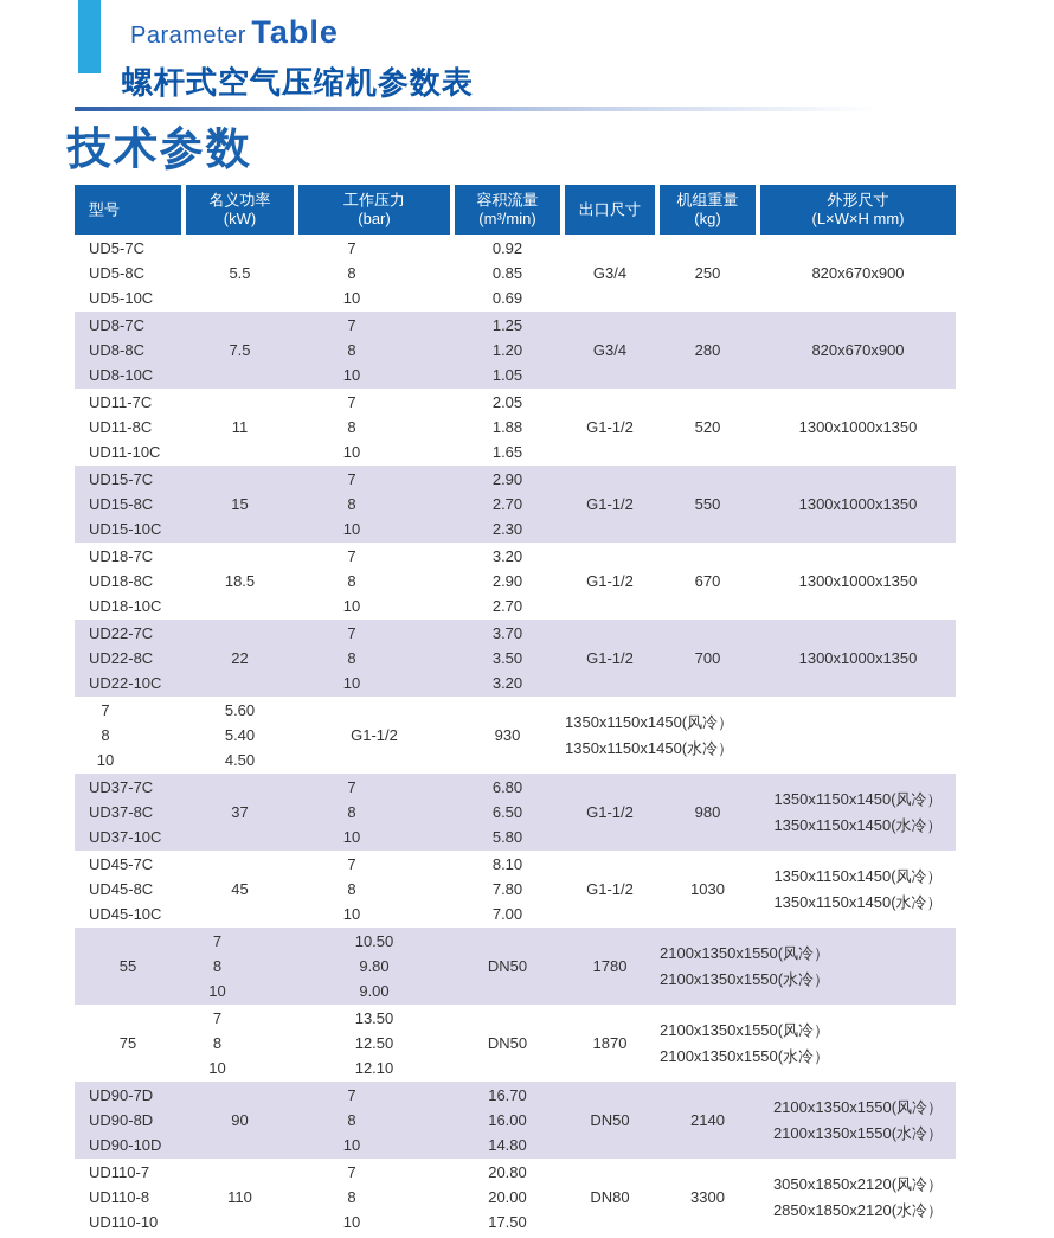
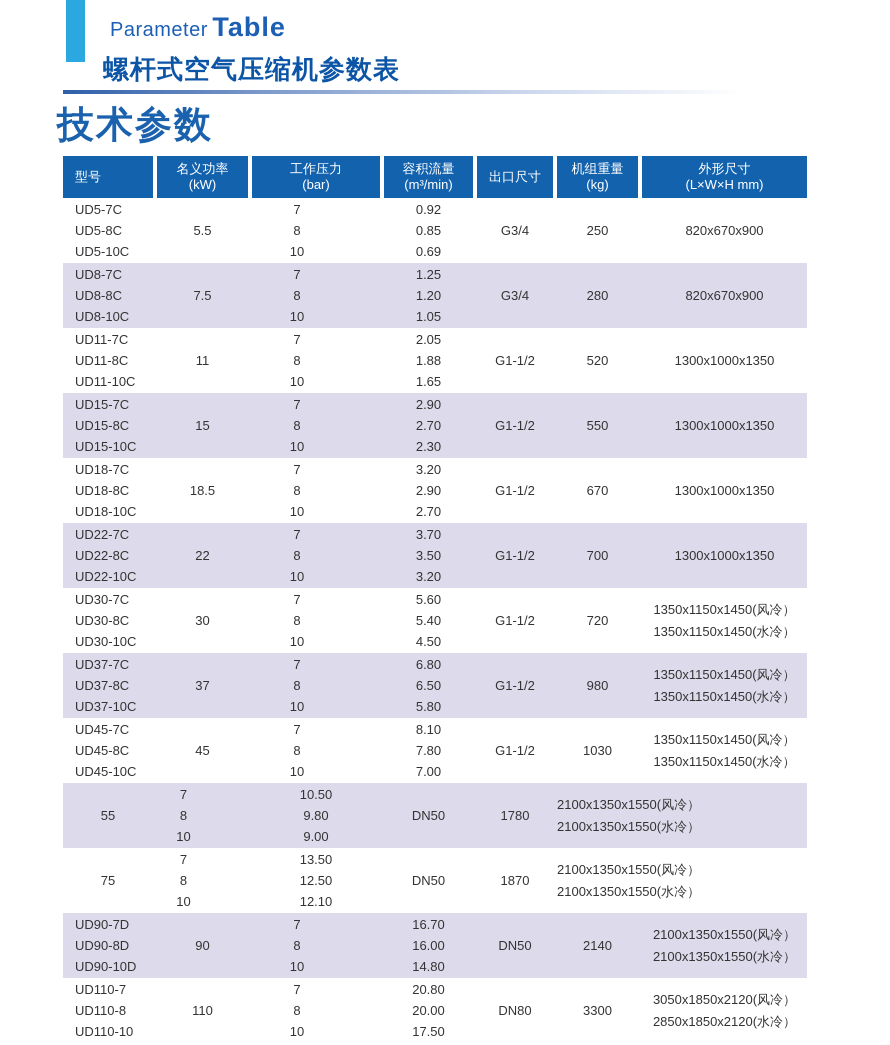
  Parameter Table
  螺杆式空气压缩机参数表
  技术参数
  型号
  名义功率
  (kW)
  工作压力
  (bar)
  容积流量
  (m³/min)
  出口尺寸
  机组重量
  (kg)
  外形尺寸
  (L×W×H mm)
  UD5-7C
  UD5-8C
  UD5-10C
  5.5
  7
  8
  10
  0.92
  0.85
  0.69
  G3/4
  250
  820x670x900
  UD8-7C
  UD8-8C
  UD8-10C
  7.5
  7
  8
  10
  1.25
  1.20
  1.05
  G3/4
  280
  820x670x900
  UD11-7C
  UD11-8C
  UD11-10C
  11
  7
  8
  10
  2.05
  1.88
  1.65
  G1-1/2
  520
  1300x1000x1350
  UD15-7C
  UD15-8C
  UD15-10C
  15
  7
  8
  10
  2.90
  2.70
  2.30
  G1-1/2
  550
  1300x1000x1350
  UD18-7C
  UD18-8C
  UD18-10C
  18.5
  7
  8
  10
  3.20
  2.90
  2.70
  G1-1/2
  670
  1300x1000x1350
  UD22-7C
  UD22-8C
  UD22-10C
  22
  7
  8
  10
  3.70
  3.50
  3.20
  G1-1/2
  700
  1300x1000x1350
+ UD30-7C
+ UD30-8C
+ UD30-10C
+ 30
  7
  8
  10
  5.60
  5.40
  4.50
  G1-1/2
- 930
+ 720
  1350x1150x1450(风冷）
  1350x1150x1450(水冷）
  UD37-7C
  UD37-8C
  UD37-10C
  37
  7
  8
  10
  6.80
  6.50
  5.80
  G1-1/2
  980
  1350x1150x1450(风冷）
  1350x1150x1450(水冷）
  UD45-7C
  UD45-8C
  UD45-10C
  45
  7
  8
  10
  8.10
  7.80
  7.00
  G1-1/2
  1030
  1350x1150x1450(风冷）
  1350x1150x1450(水冷）
  55
  7
  8
  10
  10.50
  9.80
  9.00
  DN50
  1780
  2100x1350x1550(风冷）
  2100x1350x1550(水冷）
  75
  7
  8
  10
  13.50
  12.50
  12.10
  DN50
  1870
  2100x1350x1550(风冷）
  2100x1350x1550(水冷）
  UD90-7D
  UD90-8D
  UD90-10D
  90
  7
  8
  10
  16.70
  16.00
  14.80
  DN50
  2140
  2100x1350x1550(风冷）
  2100x1350x1550(水冷）
  UD110-7
  UD110-8
  UD110-10
  110
  7
  8
  10
  20.80
  20.00
  17.50
  DN80
  3300
  3050x1850x2120(风冷）
  2850x1850x2120(水冷）
